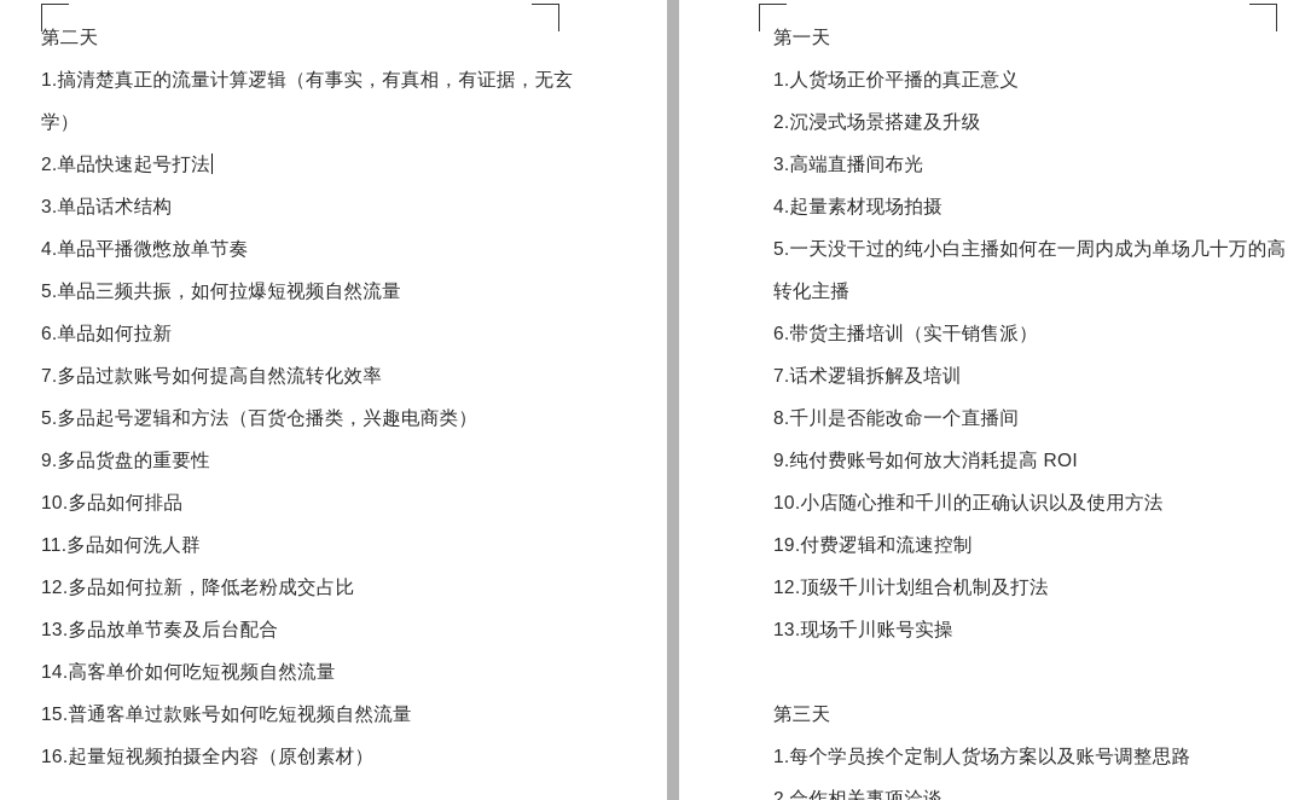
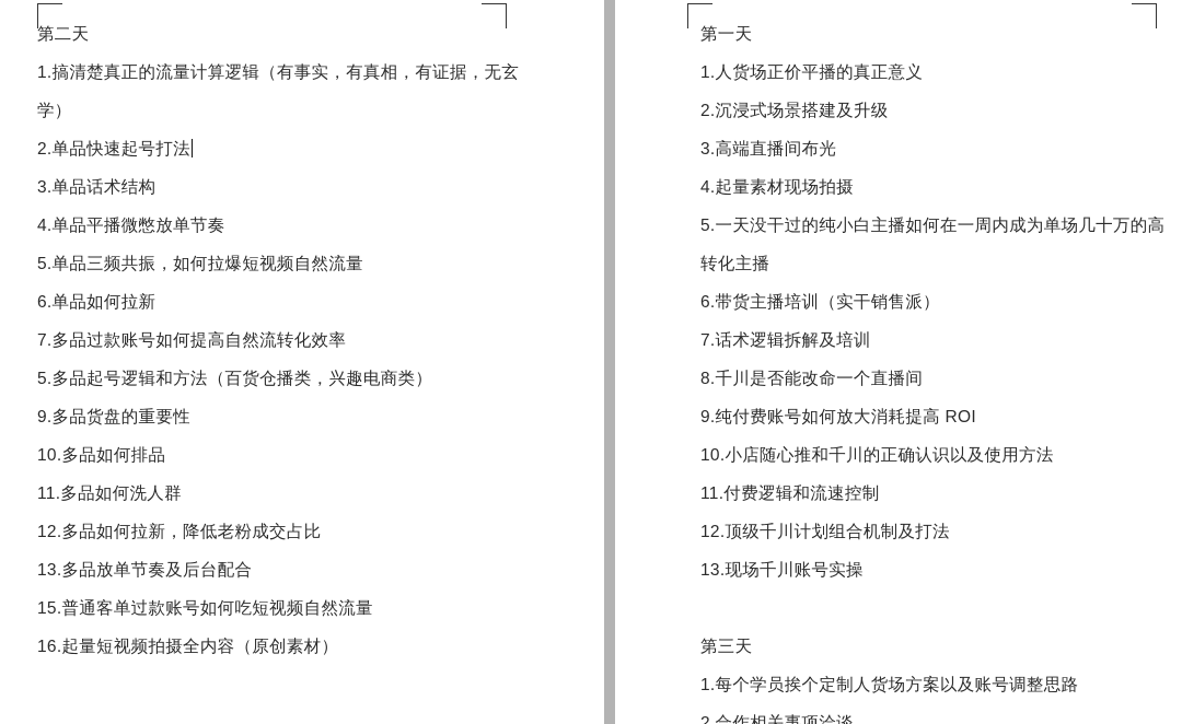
  第二天
  1.搞清楚真正的流量计算逻辑（有事实，有真相，有证据，无玄学）
  2.单品快速起号打法
  3.单品话术结构
  4.单品平播微憋放单节奏
  5.单品三频共振，如何拉爆短视频自然流量
  6.单品如何拉新
  7.多品过款账号如何提高自然流转化效率
  5.多品起号逻辑和方法（百货仓播类，兴趣电商类）
  9.多品货盘的重要性
  10.多品如何排品
  11.多品如何洗人群
  12.多品如何拉新，降低老粉成交占比
  13.多品放单节奏及后台配合
- 14.高客单价如何吃短视频自然流量
  15.普通客单过款账号如何吃短视频自然流量
  16.起量短视频拍摄全内容（原创素材）
  第一天
  1.人货场正价平播的真正意义
  2.沉浸式场景搭建及升级
  3.高端直播间布光
  4.起量素材现场拍摄
  5.一天没干过的纯小白主播如何在一周内成为单场几十万的高转化主播
  6.带货主播培训（实干销售派）
  7.话术逻辑拆解及培训
  8.千川是否能改命一个直播间
  9.纯付费账号如何放大消耗提高 ROI
  10.小店随心推和千川的正确认识以及使用方法
- 19.付费逻辑和流速控制
+ 11.付费逻辑和流速控制
  12.顶级千川计划组合机制及打法
  13.现场千川账号实操
  第三天
  1.每个学员挨个定制人货场方案以及账号调整思路
